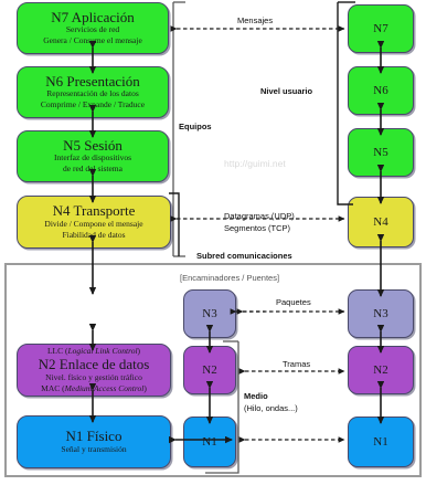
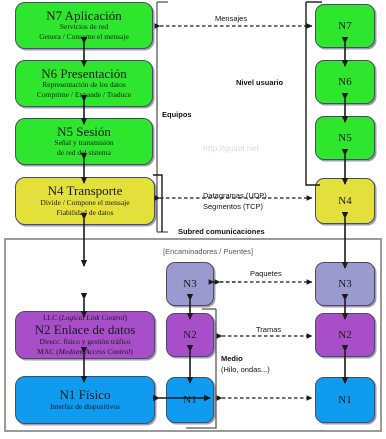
  N7 Aplicación
  Servicios de red
  Genera / Consume el mensaje
  N6 Presentación
  Representación de los datos
  Comprime / Expande / Traduce
  N5 Sesión
- Interfaz de dispositivos
+ Señal y transmisión
  de red del sistema
  N4 Transporte
  Divide / Compone el mensaje
  Fiabilidad de datos
  LLC (Logical Link Control)
  N2 Enlace de datos
- Nivel. físico y gestión tráfico
+ Direcc. físico y gestión tráfico
  MAC (Medium Access Control)
  N1 Físico
- Señal y transmisión
+ Interfaz de dispositivos
  N3
  N2
  N1
  N7
  N6
  N5
  N4
  N3
  N2
  N1
  Mensajes
  Nivel usuario
  Equipos
  http://guimi.net
  Datagramas (UDP)
  Segmentos (TCP)
  Subred comunicaciones
  [Encaminadores / Puentes]
  Paquetes
  Tramas
  Medio
  (Hilo, ondas...)
